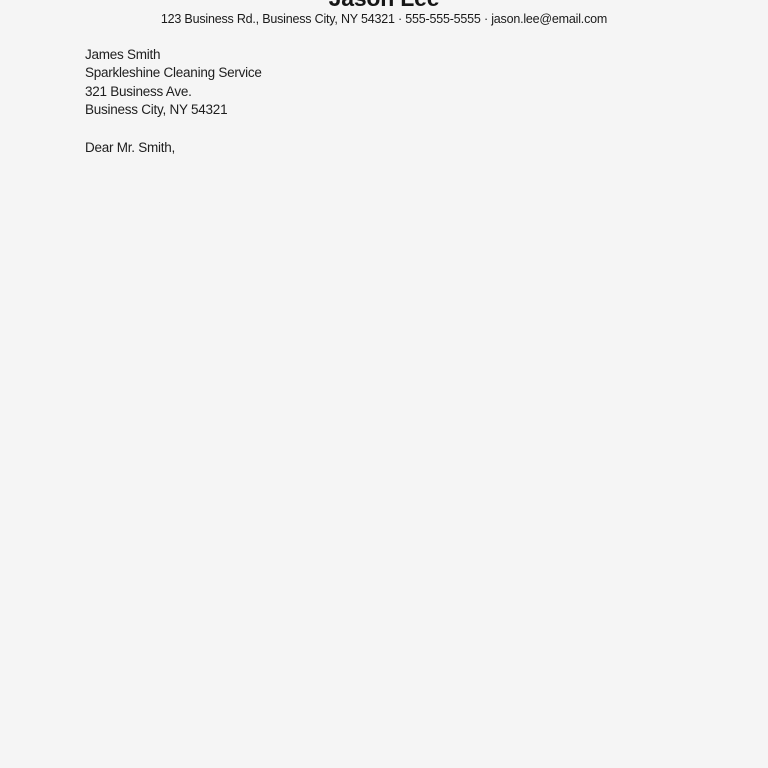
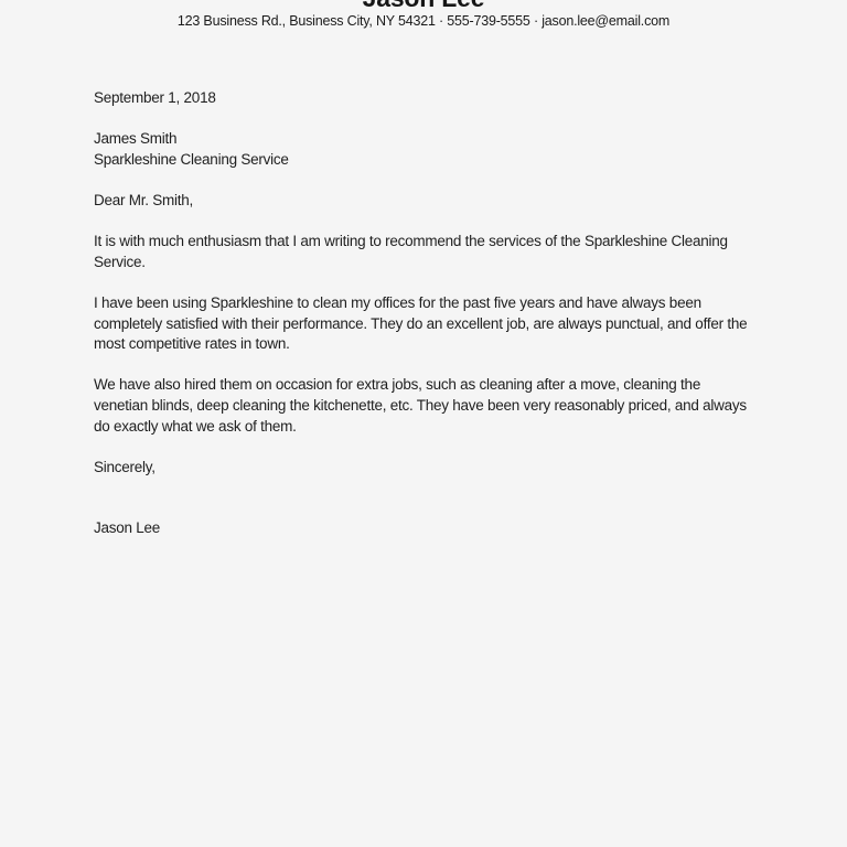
- 123 Business Rd., Business City, NY 54321 · 555-555-5555 · jason.lee@email.com
+ 123 Business Rd., Business City, NY 54321 · 555-739-5555 · jason.lee@email.com
+ September 1, 2018
  James Smith
  Sparkleshine Cleaning Service
- 321 Business Ave.
- Business City, NY 54321
  Dear Mr. Smith,
+ It is with much enthusiasm that I am writing to recommend the services of the Sparkleshine Cleaning Service.
+ I have been using Sparkleshine to clean my offices for the past five years and have always been completely satisfied with their performance. They do an excellent job, are always punctual, and offer the most competitive rates in town.
+ We have also hired them on occasion for extra jobs, such as cleaning after a move, cleaning the venetian blinds, deep cleaning the kitchenette, etc. They have been very reasonably priced, and always do exactly what we ask of them.
+ Sincerely,
+ Jason Lee
